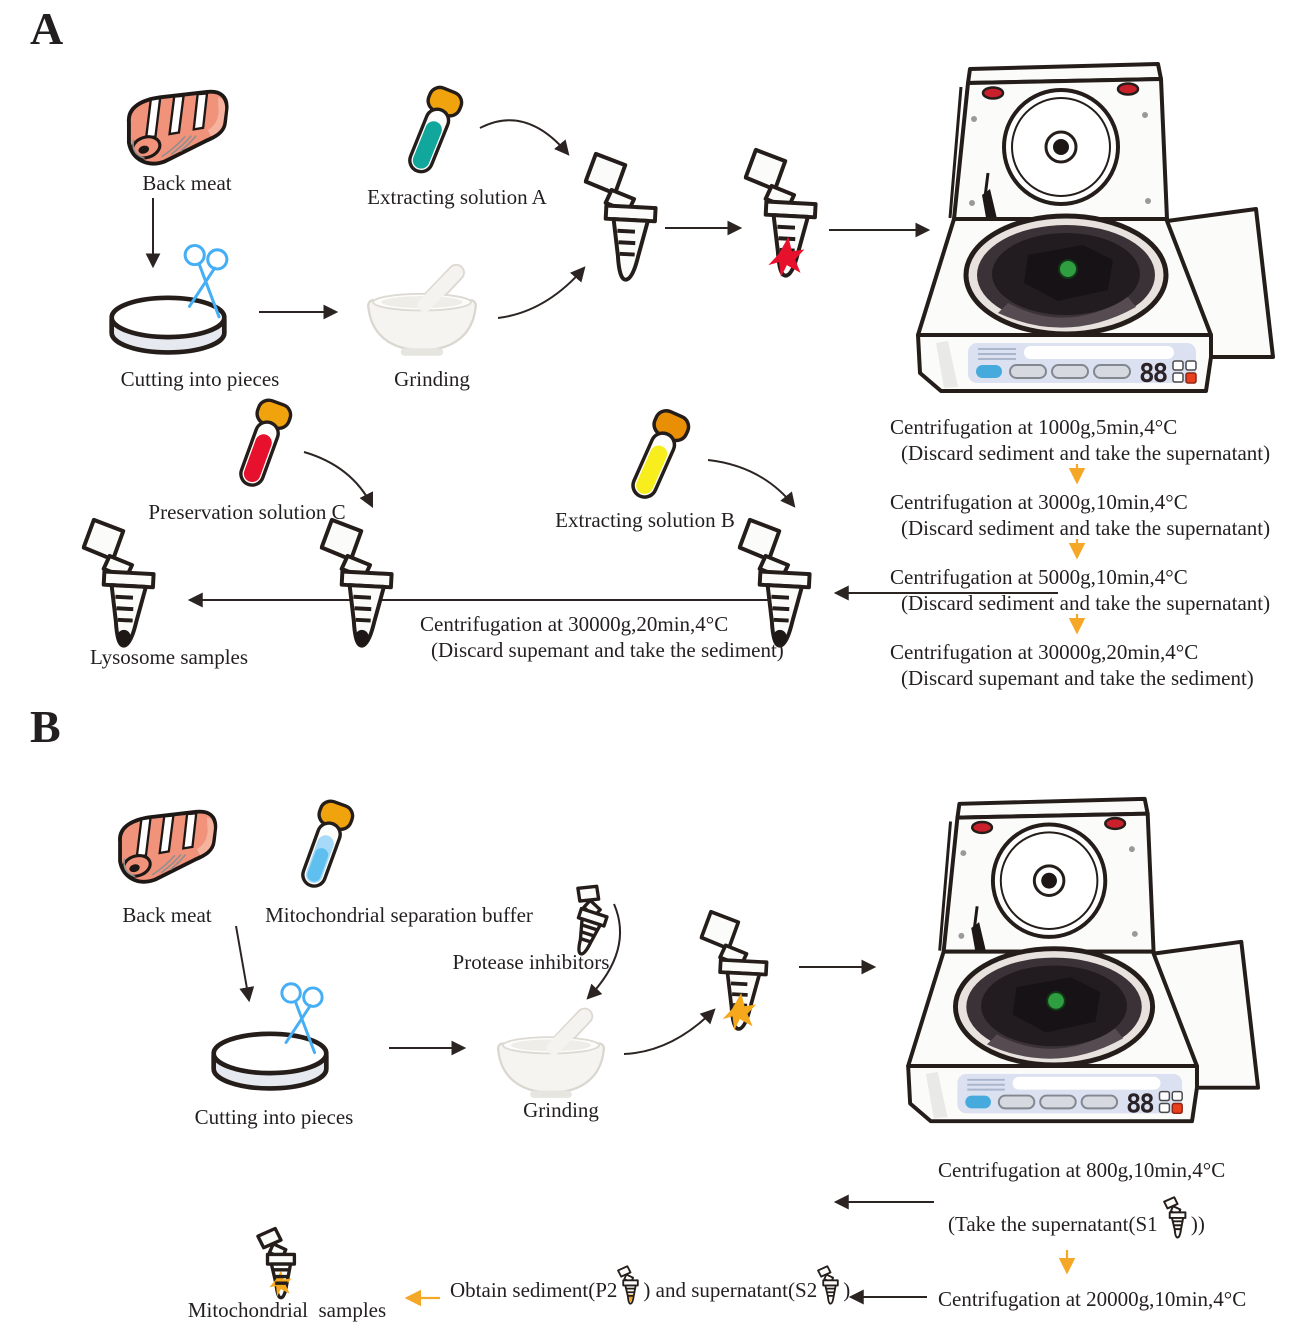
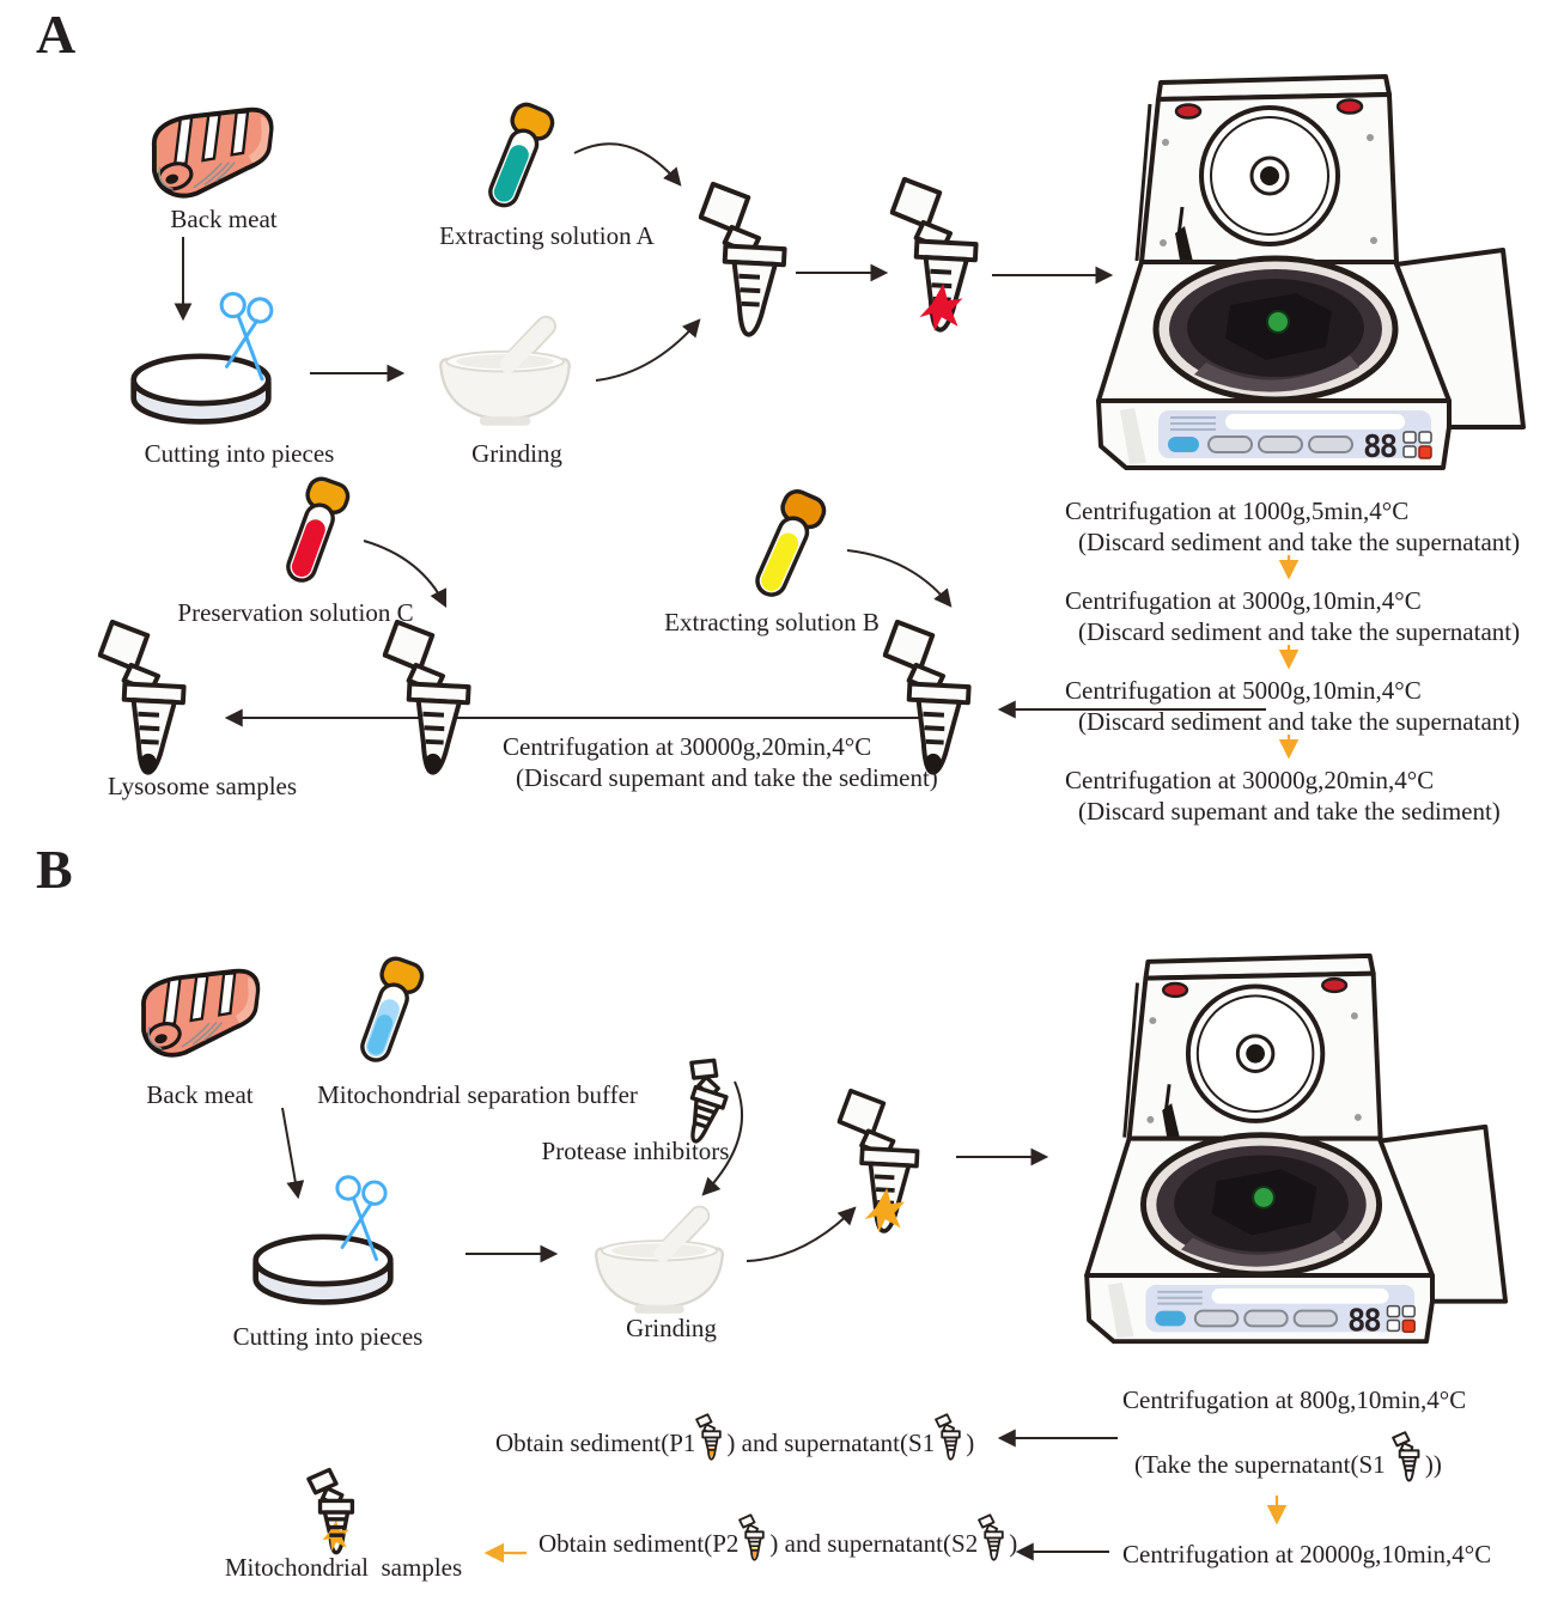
  A
  Back meat
  Cutting into pieces
  Grinding
  Extracting solution A
  Centrifugation at 1000g,5min,4°C
  (Discard sediment and take the supernatant)
  Centrifugation at 3000g,10min,4°C
  (Discard sediment and take the supernatant)
  Centrifugation at 5000g,10min,4°C
  (Discard sediment and take the supernatant)
  Centrifugation at 30000g,20min,4°C
  (Discard supemant and take the sediment)
  Extracting solution B
  Centrifugation at 30000g,20min,4°C
  (Discard supemant and take the sediment)
  Preservation solution C
  Lysosome samples
  B
  Back meat
  Mitochondrial separation buffer
  Cutting into pieces
  Protease inhibitors
  Grinding
  Centrifugation at 800g,10min,4°C
+ Obtain sediment(P1 ) and supernatant(S1 )
  (Take the supernatant(S1 ))
  Centrifugation at 20000g,10min,4°C
  Obtain sediment(P2 ) and supernatant(S2 )
  Mitochondrial samples
